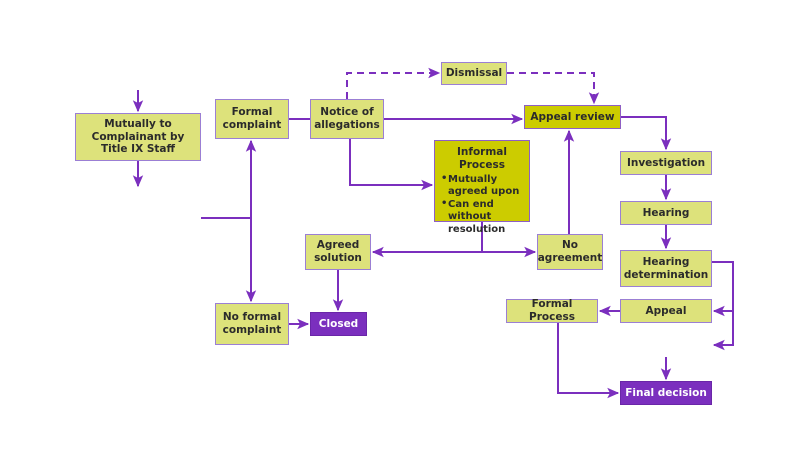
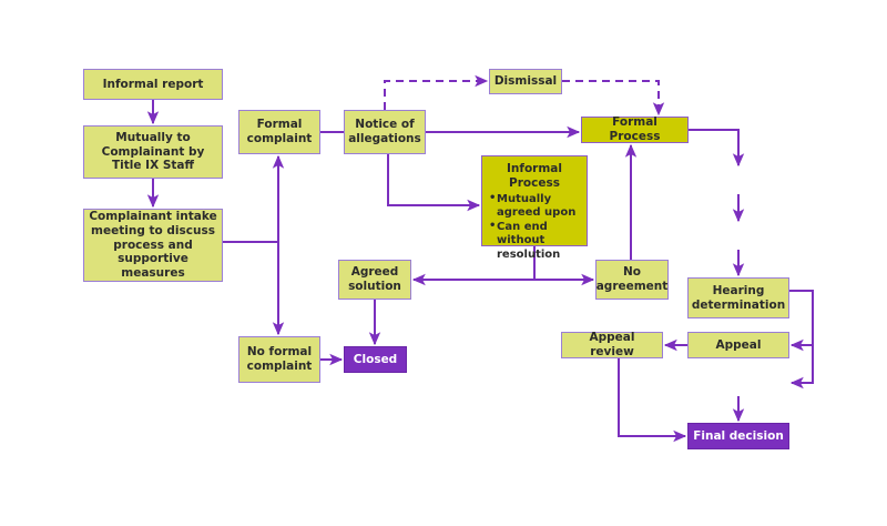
+ Informal report
  Mutually to Complainant by Title IX Staff
+ Complainant intake meeting to discuss process and supportive measures
  Formal complaint
  No formal complaint
  Notice of allegations
  Dismissal
  Informal Process
  Mutually agreed upon
  Can end without resolution
- Appeal review
+ Formal Process
  Agreed solution
  Closed
  No agreement
- Investigation
- Hearing
  Hearing determination
- Formal Process
+ Appeal review
  Appeal
  Final decision
